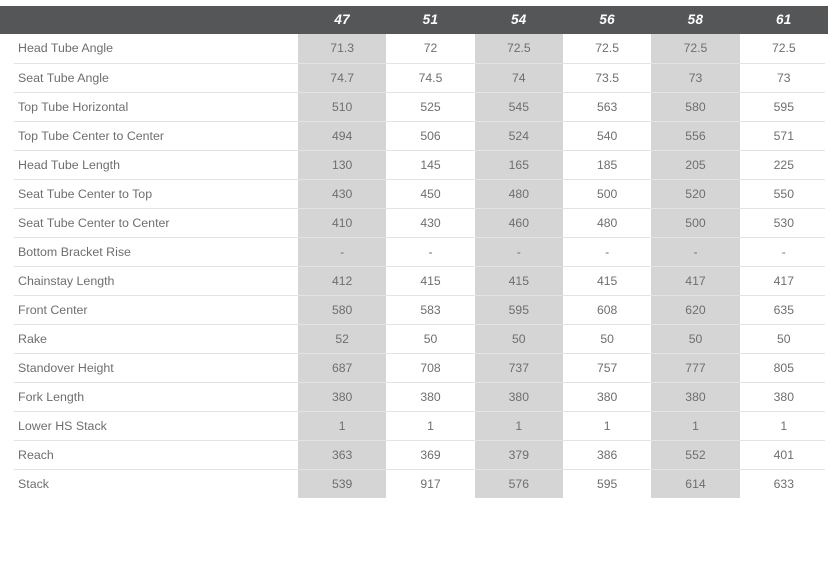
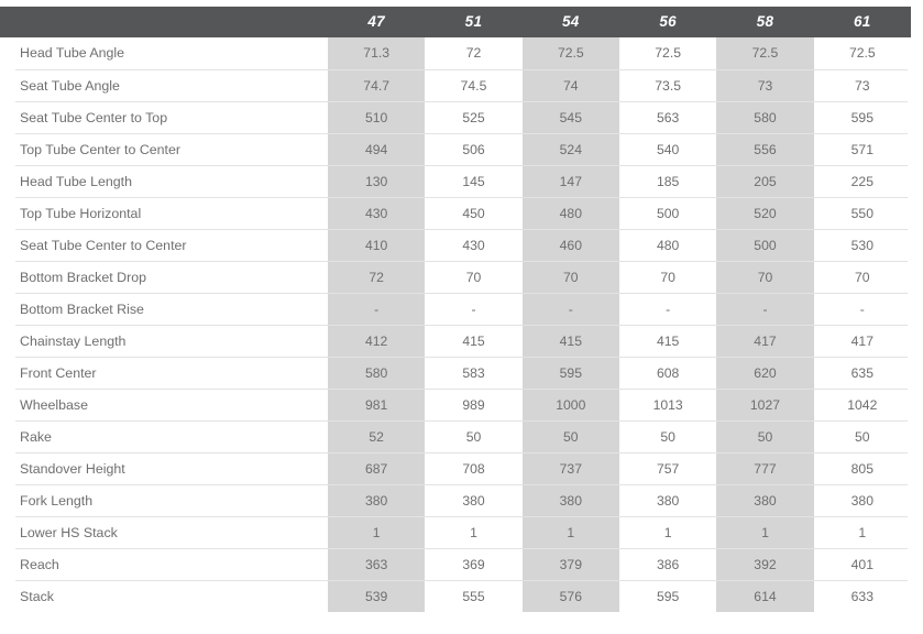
  	47	51	54	56	58	61
  Head Tube Angle	71.3	72	72.5	72.5	72.5	72.5
  Seat Tube Angle	74.7	74.5	74	73.5	73	73
- Top Tube Horizontal	510	525	545	563	580	595
+ Seat Tube Center to Top	510	525	545	563	580	595
  Top Tube Center to Center	494	506	524	540	556	571
- Head Tube Length	130	145	165	185	205	225
+ Head Tube Length	130	145	147	185	205	225
- Seat Tube Center to Top	430	450	480	500	520	550
+ Top Tube Horizontal	430	450	480	500	520	550
  Seat Tube Center to Center	410	430	460	480	500	530
+ Bottom Bracket Drop	72	70	70	70	70	70
  Bottom Bracket Rise	-	-	-	-	-	-
  Chainstay Length	412	415	415	415	417	417
  Front Center	580	583	595	608	620	635
+ Wheelbase	981	989	1000	1013	1027	1042
  Rake	52	50	50	50	50	50
  Standover Height	687	708	737	757	777	805
  Fork Length	380	380	380	380	380	380
  Lower HS Stack	1	1	1	1	1	1
- Reach	363	369	379	386	552	401
+ Reach	363	369	379	386	392	401
- Stack	539	917	576	595	614	633
+ Stack	539	555	576	595	614	633
